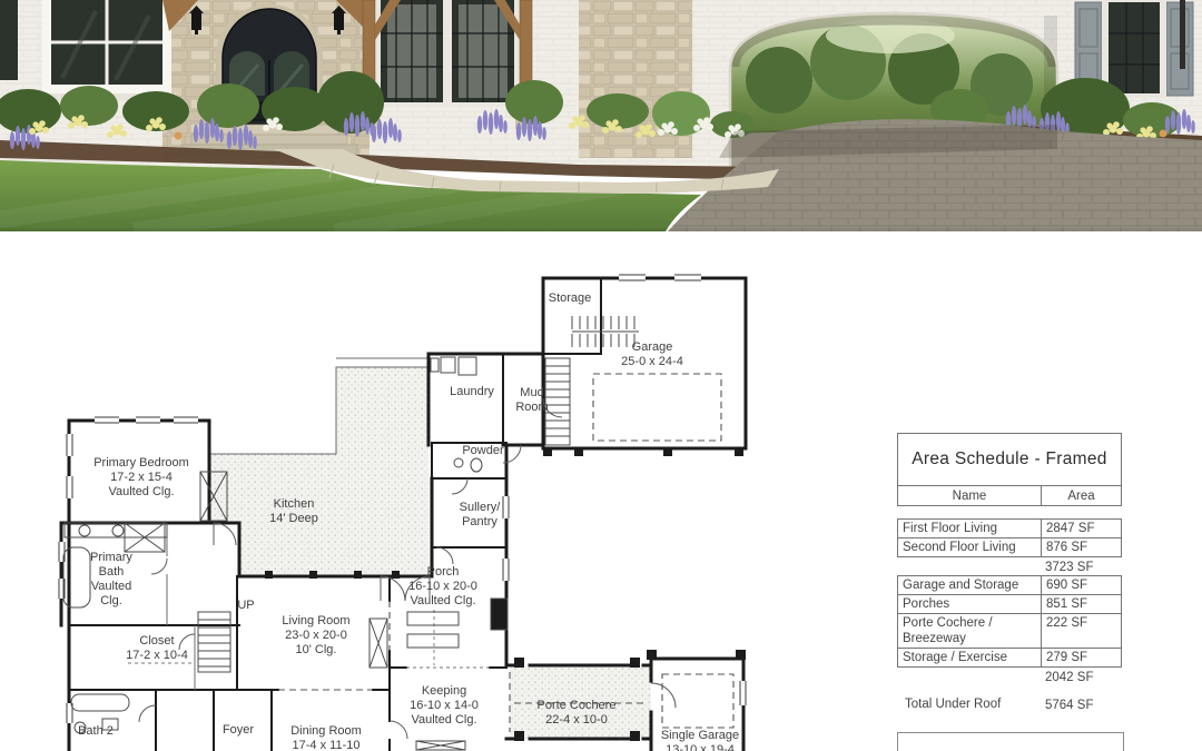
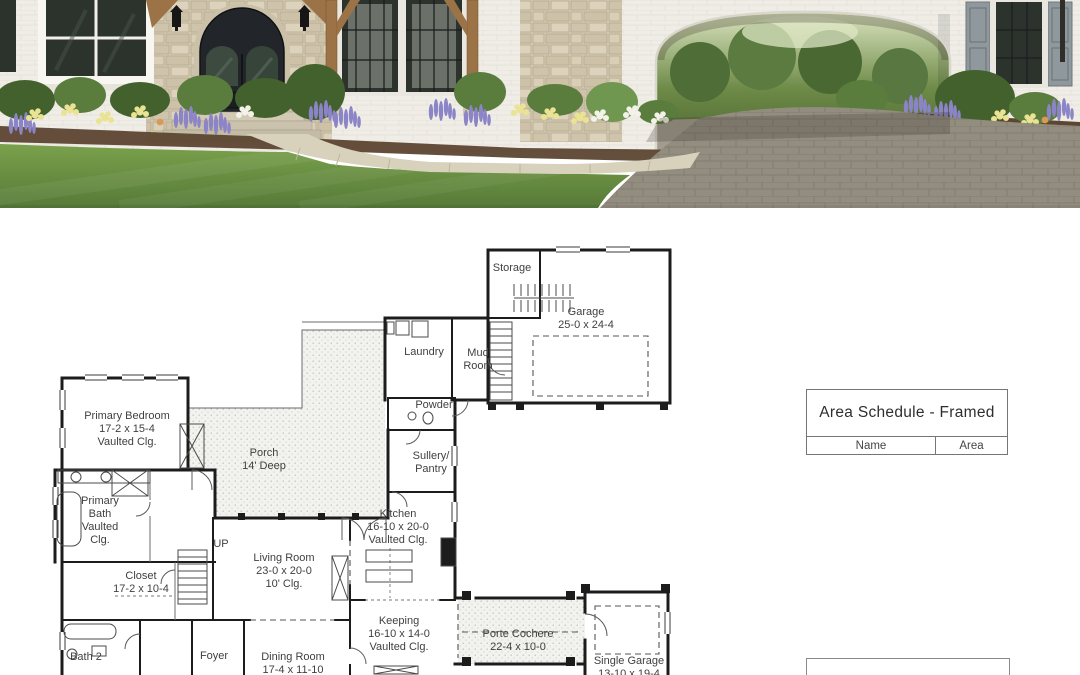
  Storage
  Garage 25-0 x 24-4
  Laundry
  Mud Room
  Powder
  Sullery/ Pantry
- Kitchen 14' Deep
+ Porch 14' Deep
  Primary Bedroom 17-2 x 15-4 Vaulted Clg.
  Primary Bath Vaulted Clg.
  UP
- Porch 16-10 x 20-0 Vaulted Clg.
+ Kitchen 16-10 x 20-0 Vaulted Clg.
  Closet 17-2 x 10-4
  Living Room 23-0 x 20-0 10' Clg.
  Keeping 16-10 x 14-0 Vaulted Clg.
  Bath 2
  Foyer
  Dining Room 17-4 x 11-10
  Porte Cochere 22-4 x 10-0
  Single Garage 13-10 x 19-4
  Area Schedule - Framed
  Name
  Area
- First Floor Living
- 2847 SF
- Second Floor Living
- 876 SF
- 3723 SF
- Garage and Storage
- 690 SF
- Porches
- 851 SF
- Porte Cochere /
- Breezeway
- 222 SF
- Storage / Exercise
- 279 SF
- 2042 SF
- Total Under Roof
- 5764 SF
